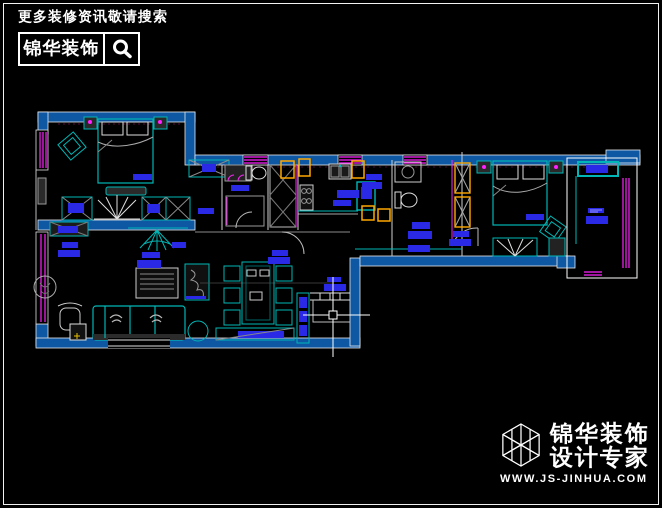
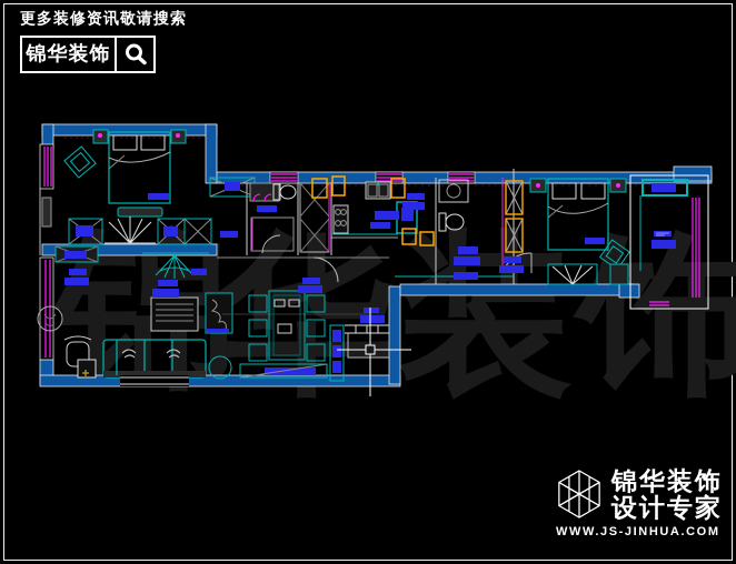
+ 锦
+ 华
+ 装
+ 饰
  更多装修资讯敬请搜索
  锦华装饰
  锦华装饰
  设计专家
  WWW.JS-JINHUA.COM
